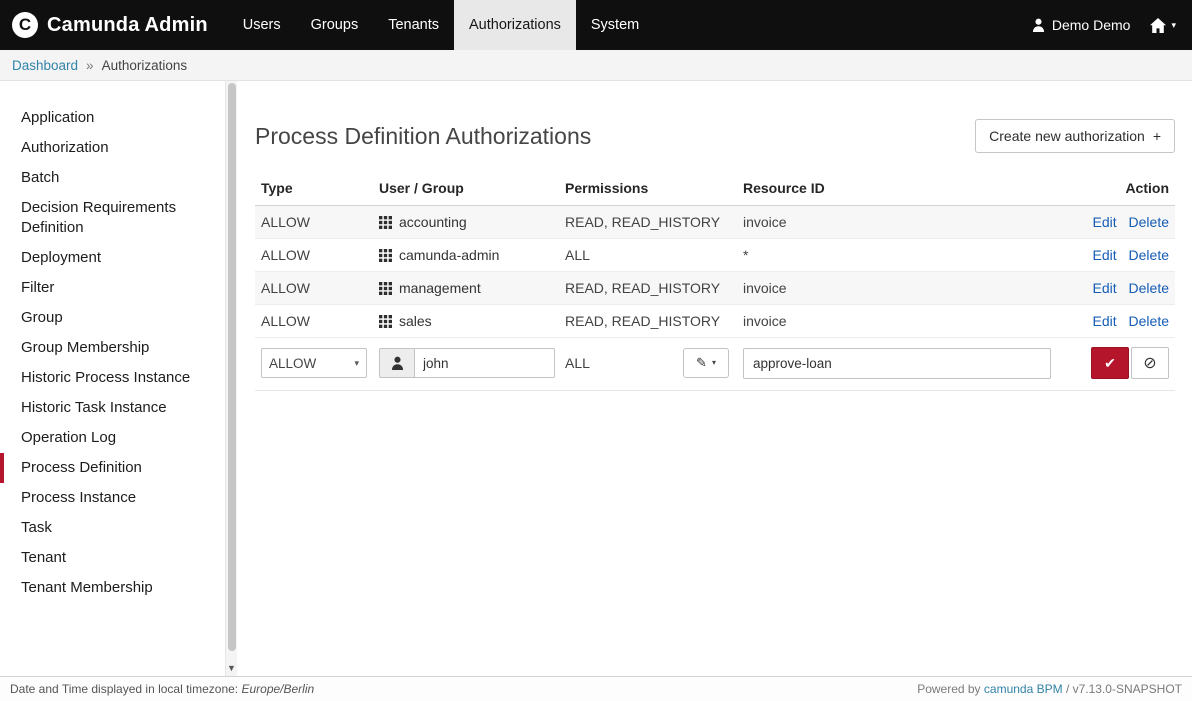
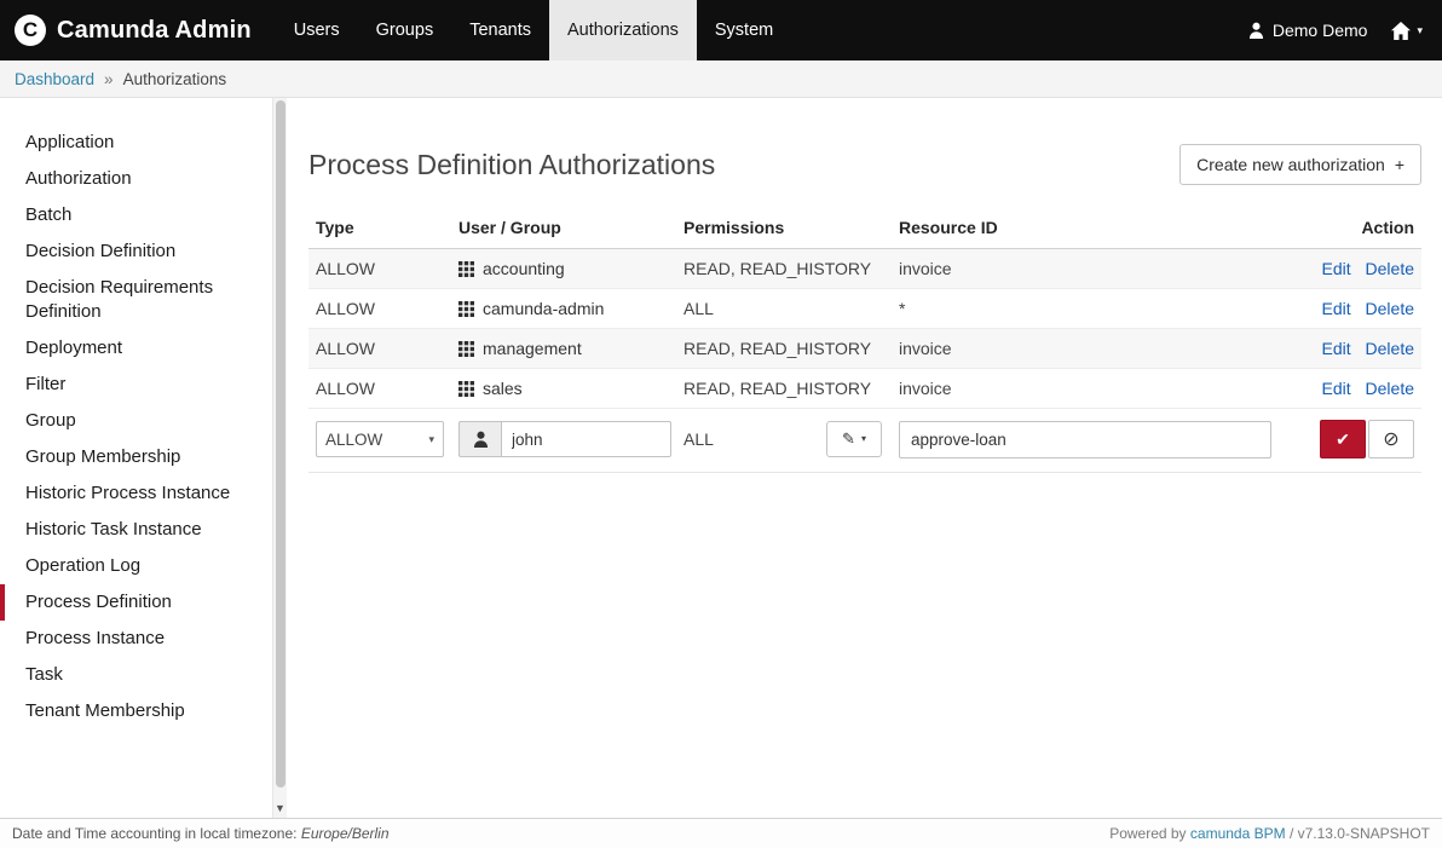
  C
  Camunda Admin
  Users
  Groups
  Tenants
  Authorizations
  System
  Demo Demo
  ▾
  Dashboard
  »
  Authorizations
  Application
  Authorization
  Batch
+ Decision Definition
  Decision Requirements Definition
  Deployment
  Filter
  Group
  Group Membership
  Historic Process Instance
  Historic Task Instance
  Operation Log
  Process Definition
  Process Instance
  Task
- Tenant
  Tenant Membership
  ▼
  Process Definition Authorizations
  Create new authorization
  +
  Type	User / Group	Permissions	Resource ID	Action
  ALLOW	accounting	READ, READ_HISTORY	invoice	Edit Delete
  ALLOW	camunda-admin	ALL	*	Edit Delete
  ALLOW	management	READ, READ_HISTORY	invoice	Edit Delete
  ALLOW	sales	READ, READ_HISTORY	invoice	Edit Delete
  ALLOW ▾	john	ALL ✎ ▾	approve-loan	✔ ⊘
- Date and Time displayed in local timezone: Europe/Berlin
+ Date and Time accounting in local timezone: Europe/Berlin
  Powered by camunda BPM / v7.13.0-SNAPSHOT
